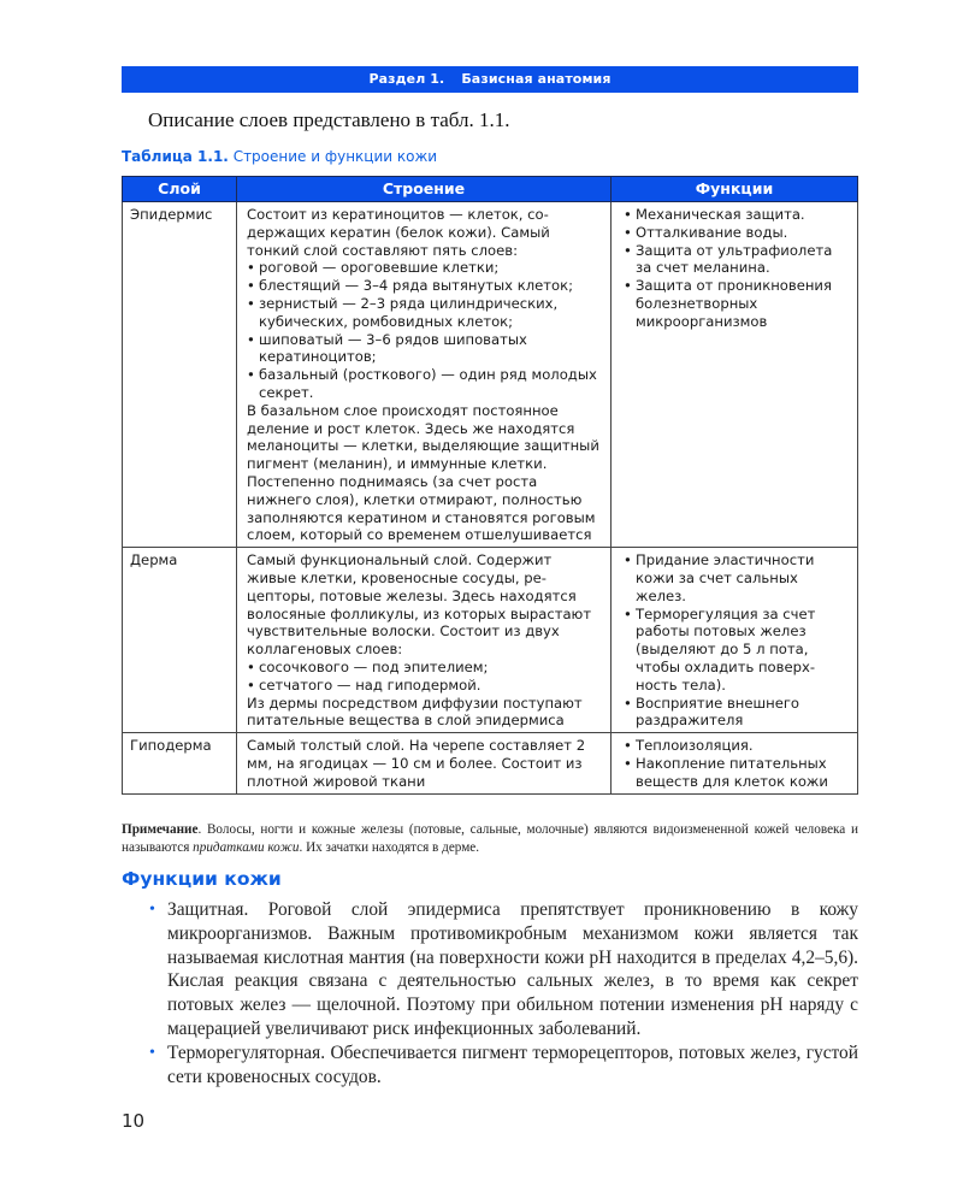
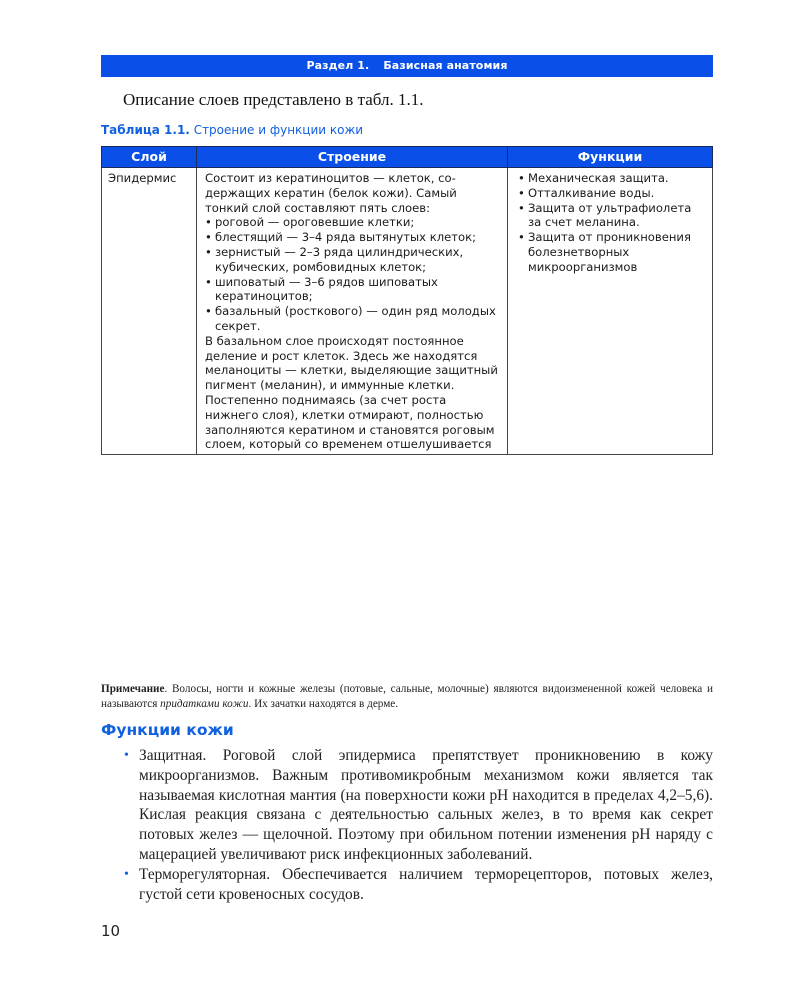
  Раздел 1. Базисная анатомия
  Описание слоев представлено в табл. 1.1.
  Таблица 1.1. Строение и функции кожи
  Слой	Строение	Функции
  Эпидермис	Состоит из кератиноцитов — клеток, со­держащих кератин (белок кожи). Самый тонкий слой составляют пять слоев:роговой — ороговевшие клетки;блестящий — 3–4 ряда вытянутых клеток;зернистый — 2–3 ряда цилиндриче­ских, кубических, ромбовидных клеток;шиповатый — 3–6 рядов шиповатых кератиноцитов;базальный (росткового) — один ряд молодых секрет.В базальном слое происходят постоянное деление и рост клеток. Здесь же нахо­дятся меланоциты — клетки, выделяющие защитный пигмент (меланин), и иммунные клетки. Постепенно поднимаясь (за счет роста нижнего слоя), клетки отмирают, полностью заполняются кератином и становятся роговым слоем, который со временем отшелушивается	Механическая защита.Отталкивание воды.Защита от ультрафиоле­та за счет меланина.Защита от проникно­вения болезнетворных микроорганизмов
- Дерма	Самый функциональный слой. Содержит живые клетки, кровеносные сосуды, ре­цепторы, потовые железы. Здесь находят­ся волосяные фолликулы, из которых вы­растают чувствительные волоски. Состоит из двух коллагеновых слоев:сосочкового — под эпителием;сетчатого — над гиподермой.Из дермы посредством диффузии поступают питательные вещества в слой эпидермиса	Придание эластичности кожи за счет сальных желез.Терморегуляция за счет работы потовых желез (выделяют до 5 л пота, чтобы охладить поверх­ность тела).Восприятие внешнего раздражителя
- Гиподерма	Самый толстый слой. На черепе состав­ляет 2 мм, на ягодицах — 10 см и более. Состоит из плотной жировой ткани	Теплоизоляция.Накопление питательных веществ для клеток кожи
  Примечание. Волосы, ногти и кожные железы (потовые, сальные, молочные) являются видоизме­ненной кожей человека и называются придатками кожи. Их зачатки находятся в дерме.
  Функции кожи
  •
  Защитная. Роговой слой эпидермиса препятствует проникновению в кожу микроорганизмов. Важным противомикробным механизмом кожи явля­ется так называемая кислотная мантия (на поверхности кожи pH находит­ся в пределах 4,2–5,6). Кислая реакция связана с деятельностью сальных желез, в то время как секрет потовых желез — щелочной. Поэтому при обильном потении изменения pH наряду с мацерацией увеличивают риск инфекционных заболеваний.
  •
- Терморегуляторная. Обеспечивается пигмент терморецепторов, пото­вых желез, густой сети кровеносных сосудов.
+ Терморегуляторная. Обеспечивается наличием терморецепторов, пото­вых желез, густой сети кровеносных сосудов.
  10
